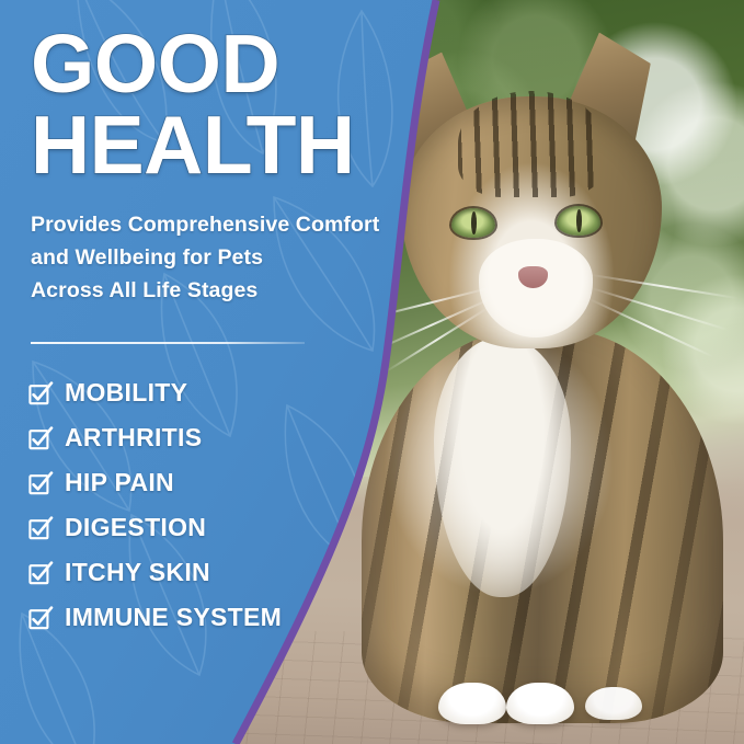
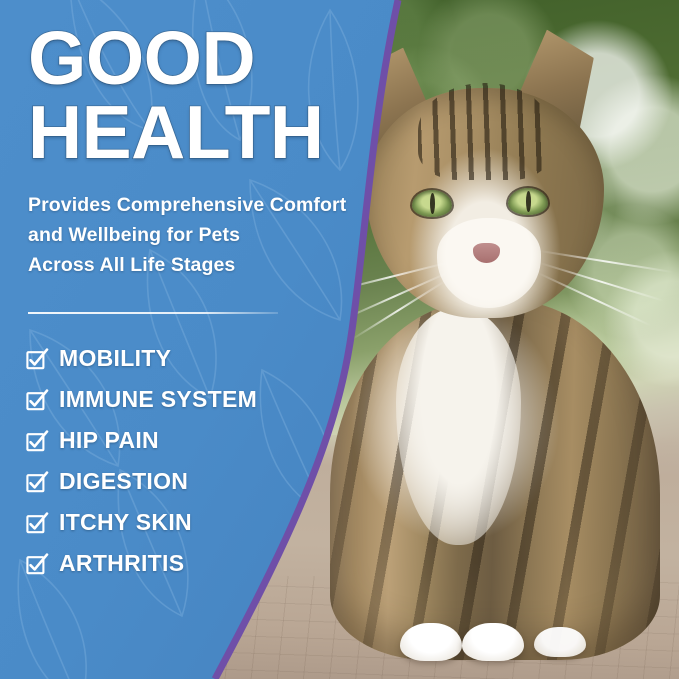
  GOOD
  HEALTH
  Provides Comprehensive Comfort
  and Wellbeing for Pets
  Across All Life Stages
  MOBILITY
- ARTHRITIS
+ IMMUNE SYSTEM
  HIP PAIN
  DIGESTION
  ITCHY SKIN
- IMMUNE SYSTEM
+ ARTHRITIS
